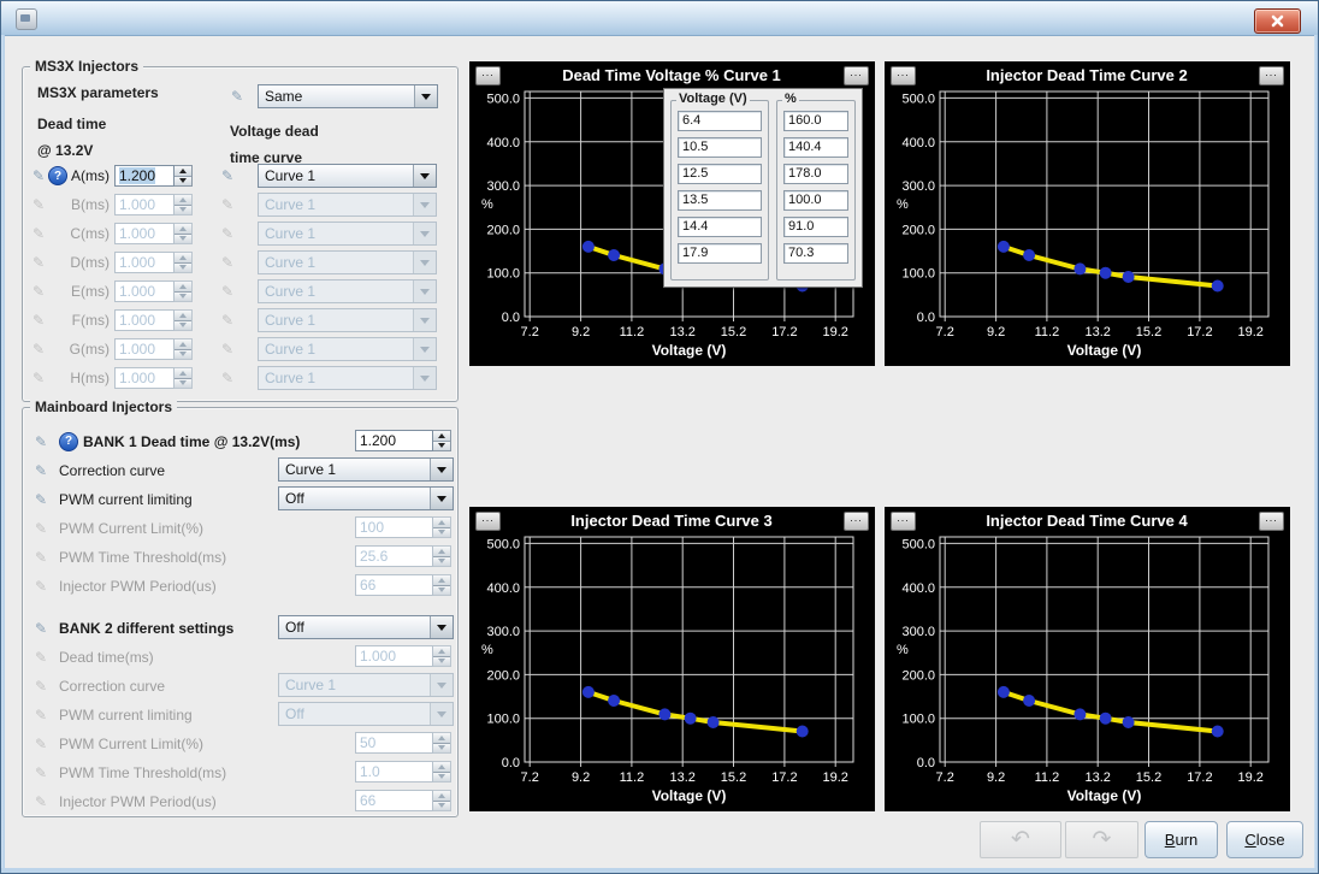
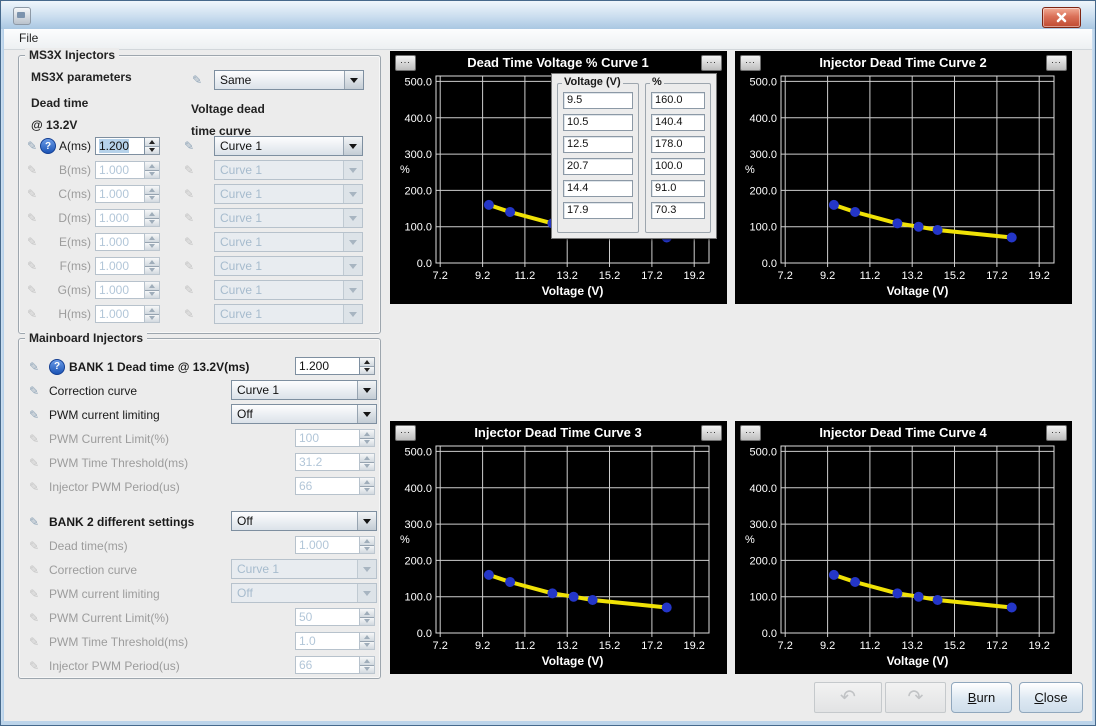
+ File
  MS3X Injectors
  MS3X parameters
  Dead time
  @ 13.2V
  Voltage dead
  time curve
  ✎
  Same
  ✎
  ?
  A(ms)
  1.200
  ✎
  Curve 1
  ✎
  B(ms)
  1.000
  ✎
  Curve 1
  ✎
  C(ms)
  1.000
  ✎
  Curve 1
  ✎
  D(ms)
  1.000
  ✎
  Curve 1
  ✎
  E(ms)
  1.000
  ✎
  Curve 1
  ✎
  F(ms)
  1.000
  ✎
  Curve 1
  ✎
  G(ms)
  1.000
  ✎
  Curve 1
  ✎
  H(ms)
  1.000
  ✎
  Curve 1
  Mainboard Injectors
  ✎
  ?
  BANK 1 Dead time @ 13.2V(ms)
  1.200
  ✎
  Correction curve
  Curve 1
  ✎
  PWM current limiting
  Off
  ✎
  PWM Current Limit(%)
  100
  ✎
  PWM Time Threshold(ms)
- 25.6
+ 31.2
  ✎
  Injector PWM Period(us)
  66
  ✎
  BANK 2 different settings
  Off
  ✎
  Dead time(ms)
  1.000
  ✎
  Correction curve
  Curve 1
  ✎
  PWM current limiting
  Off
  ✎
  PWM Current Limit(%)
  50
  ✎
  PWM Time Threshold(ms)
  1.0
  ✎
  Injector PWM Period(us)
  66
  ↶
  ↷
  B
  urn
  C
  lose
  7.2
  9.2
  11.2
  13.2
  15.2
  17.2
  19.2
  0.0
  100.0
  200.0
  300.0
  400.0
  500.0
  Dead Time Voltage % Curve 1
  %
  Voltage (V)
  ...
  ...
  Voltage (V)
- 6.4
+ 9.5
  10.5
  12.5
- 13.5
+ 20.7
  14.4
  17.9
  %
  160.0
  140.4
  178.0
  100.0
  91.0
  70.3
  7.2
  9.2
  11.2
  13.2
  15.2
  17.2
  19.2
  0.0
  100.0
  200.0
  300.0
  400.0
  500.0
  Injector Dead Time Curve 2
  %
  Voltage (V)
  ...
  ...
  7.2
  9.2
  11.2
  13.2
  15.2
  17.2
  19.2
  0.0
  100.0
  200.0
  300.0
  400.0
  500.0
  Injector Dead Time Curve 3
  %
  Voltage (V)
  ...
  ...
  7.2
  9.2
  11.2
  13.2
  15.2
  17.2
  19.2
  0.0
  100.0
  200.0
  300.0
  400.0
  500.0
  Injector Dead Time Curve 4
  %
  Voltage (V)
  ...
  ...
